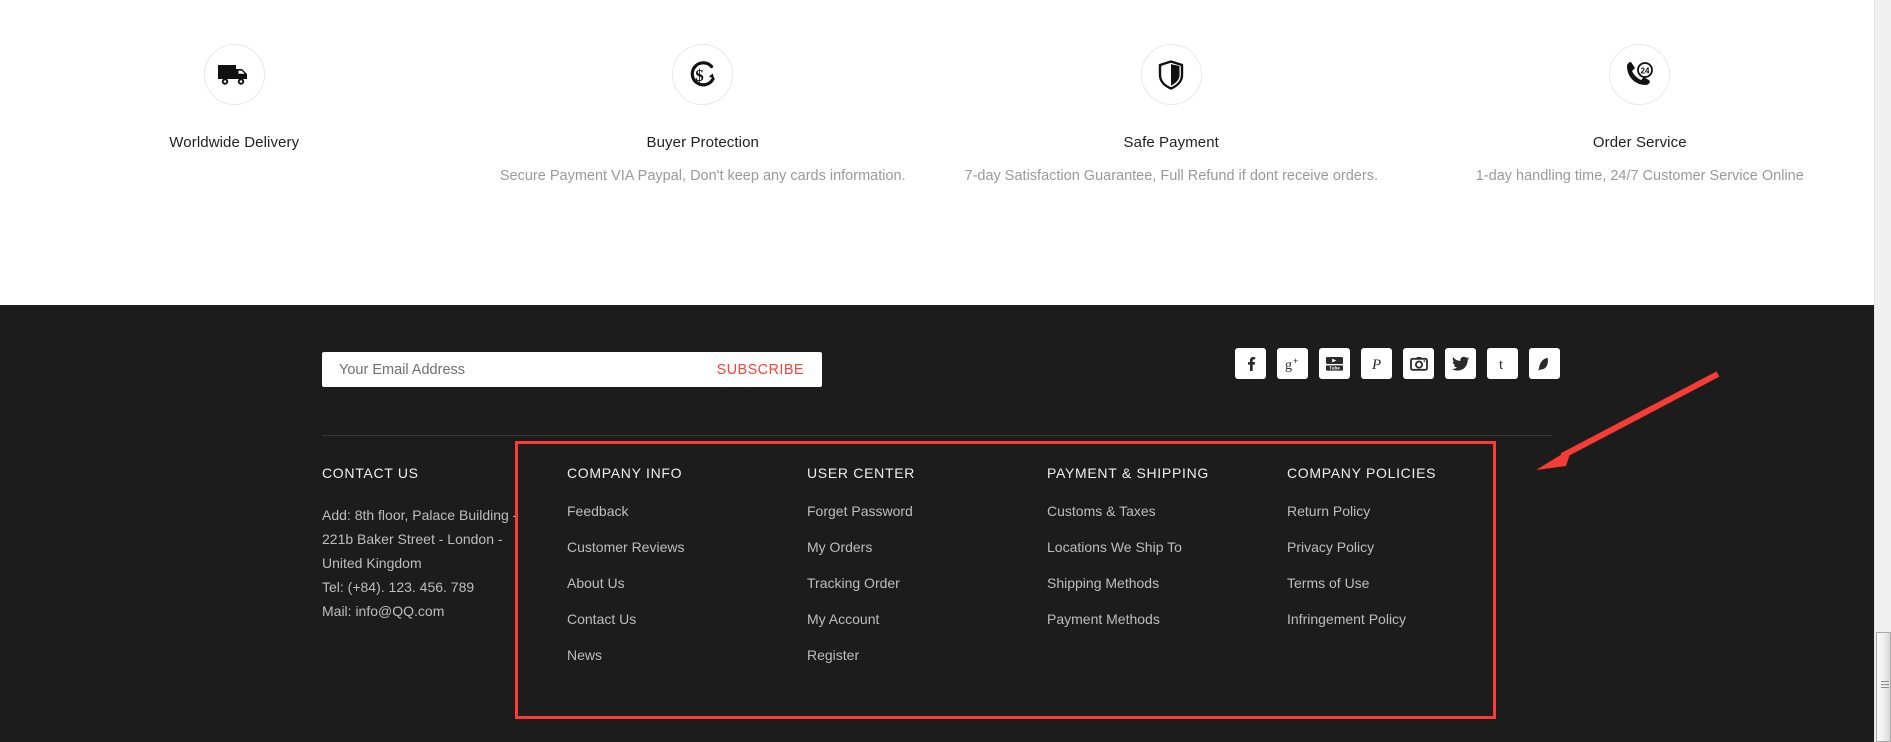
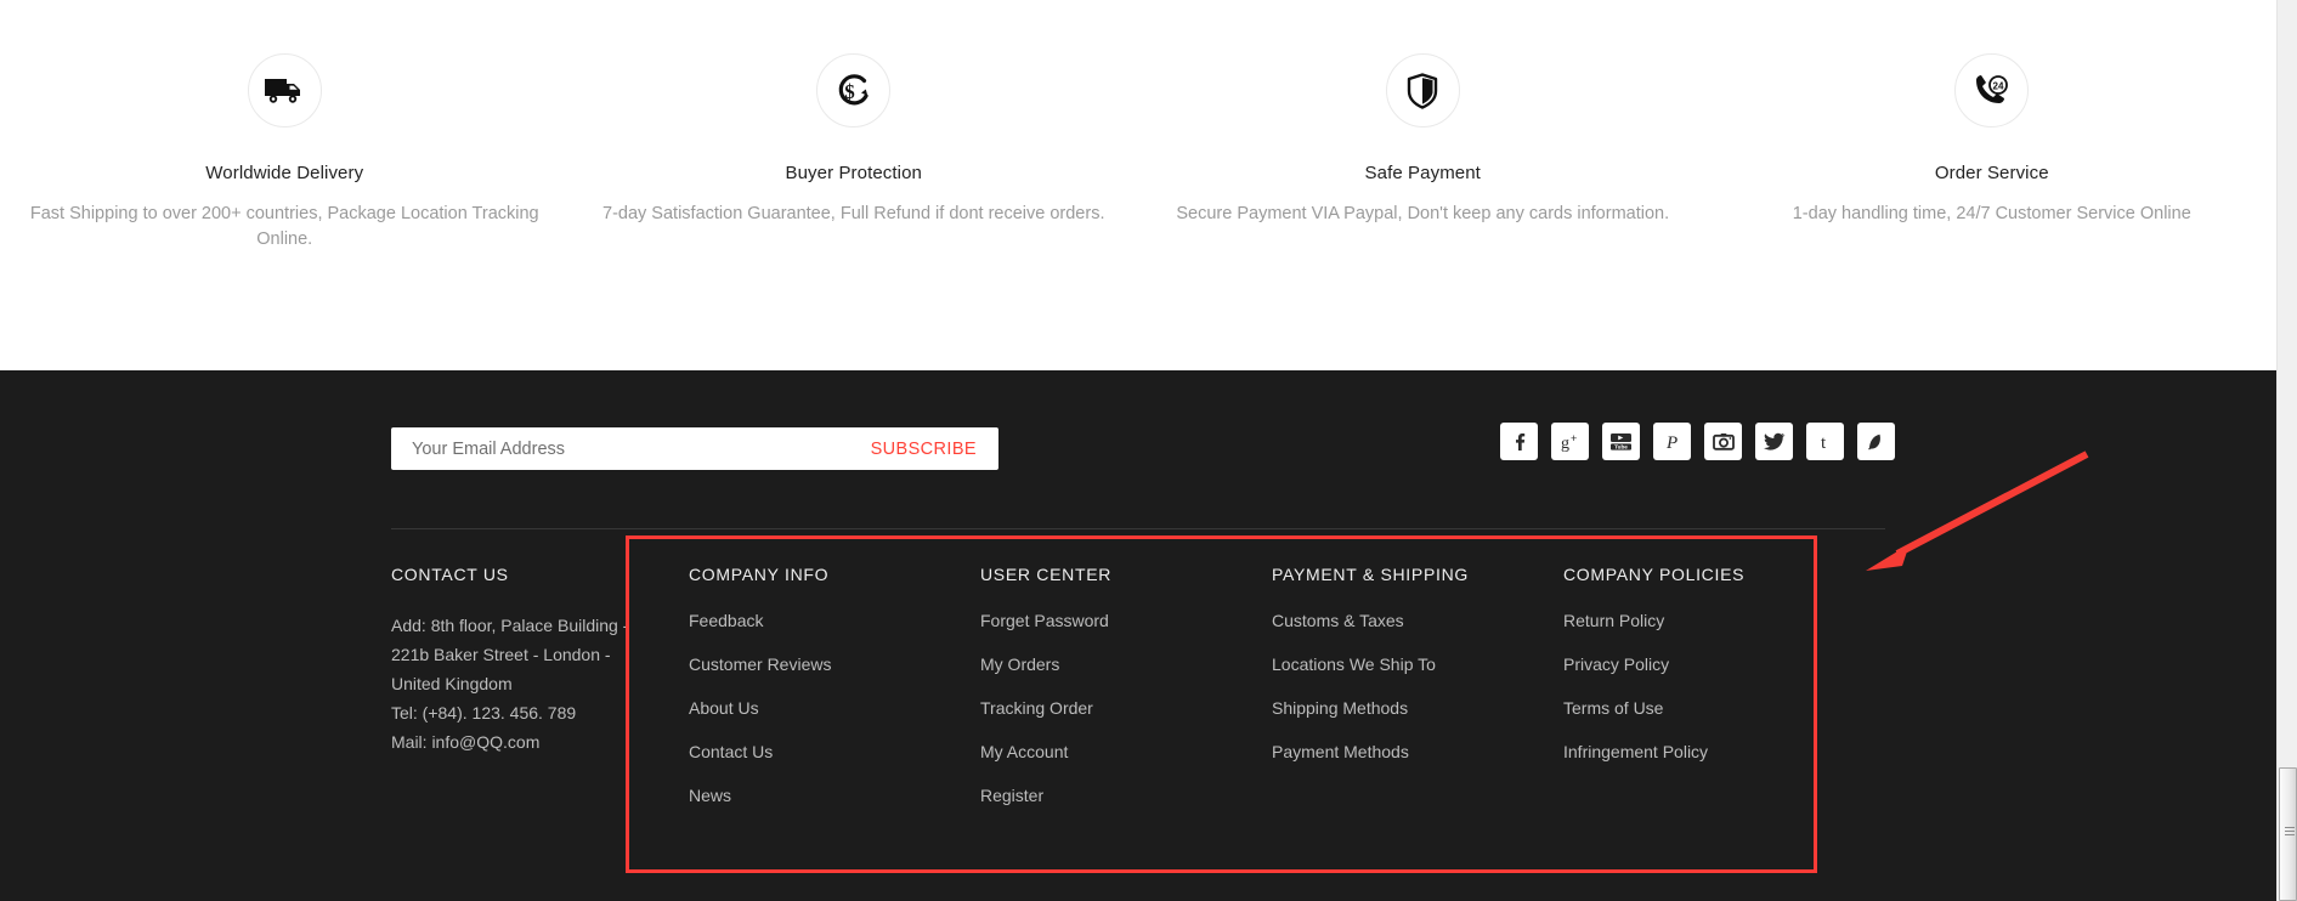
  Worldwide Delivery
+ Fast Shipping to over 200+ countries, Package Location Tracking Online.
  $
  Buyer Protection
- Secure Payment VIA Paypal, Don't keep any cards information.
+ 7-day Satisfaction Guarantee, Full Refund if dont receive orders.
  Safe Payment
- 7-day Satisfaction Guarantee, Full Refund if dont receive orders.
+ Secure Payment VIA Paypal, Don't keep any cards information.
  24
  Order Service
  1-day handling time, 24/7 Customer Service Online
  Your Email Address
  SUBSCRIBE
  g
  +
  P
  t
  CONTACT US
  Add: 8th floor, Palace Building -
  221b Baker Street - London -
  United Kingdom
  Tel: (+84). 123. 456. 789
  Mail: info@QQ.com
  COMPANY INFO
  Feedback
  Customer Reviews
  About Us
  Contact Us
  News
  USER CENTER
  Forget Password
  My Orders
  Tracking Order
  My Account
  Register
  PAYMENT & SHIPPING
  Customs & Taxes
  Locations We Ship To
  Shipping Methods
  Payment Methods
  COMPANY POLICIES
  Return Policy
  Privacy Policy
  Terms of Use
  Infringement Policy
